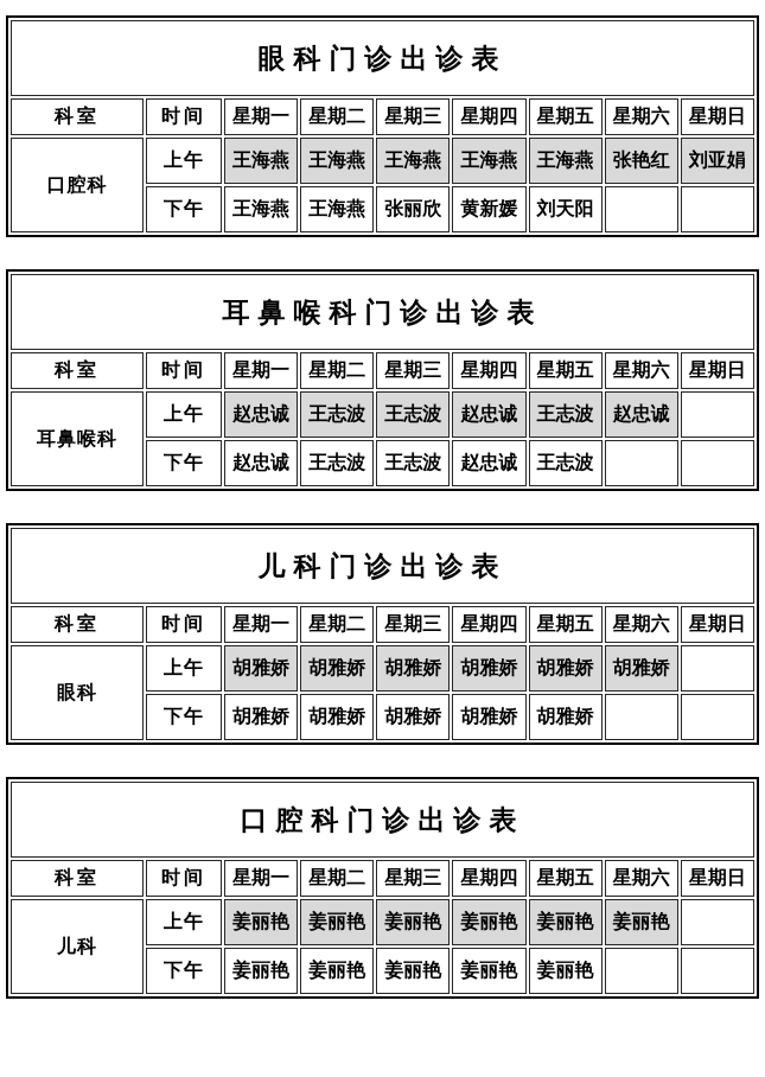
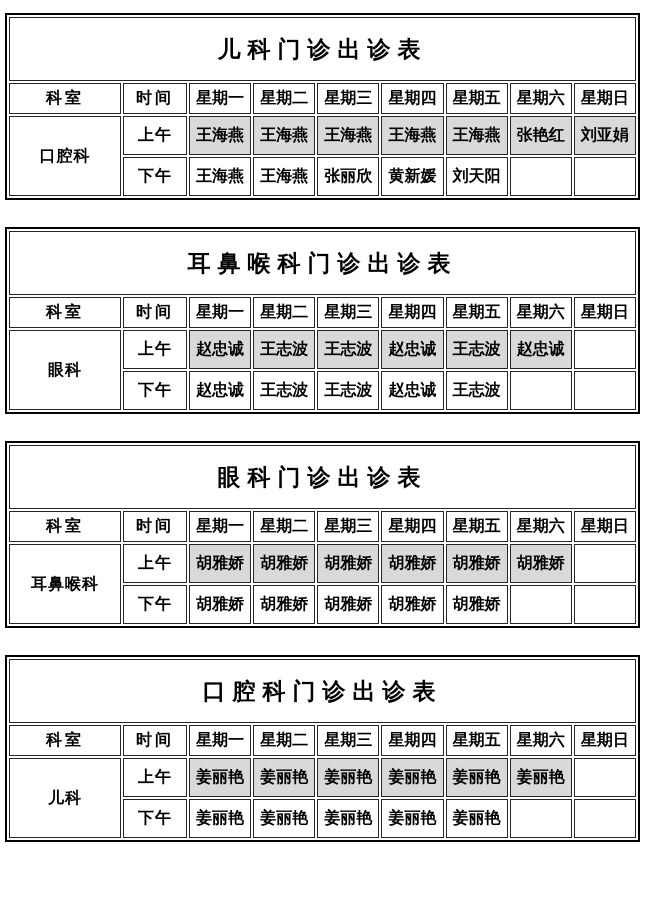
- 眼科门诊出诊表
+ 儿科门诊出诊表
  科室	时间	星期一	星期二	星期三	星期四	星期五	星期六	星期日
  口腔科	上午	王海燕	王海燕	王海燕	王海燕	王海燕	张艳红	刘亚娟
  下午	王海燕	王海燕	张丽欣	黄新媛	刘天阳
  耳鼻喉科门诊出诊表
  科室	时间	星期一	星期二	星期三	星期四	星期五	星期六	星期日
- 耳鼻喉科	上午	赵忠诚	王志波	王志波	赵忠诚	王志波	赵忠诚
+ 眼科	上午	赵忠诚	王志波	王志波	赵忠诚	王志波	赵忠诚
  下午	赵忠诚	王志波	王志波	赵忠诚	王志波
- 儿科门诊出诊表
+ 眼科门诊出诊表
  科室	时间	星期一	星期二	星期三	星期四	星期五	星期六	星期日
- 眼科	上午	胡雅娇	胡雅娇	胡雅娇	胡雅娇	胡雅娇	胡雅娇
+ 耳鼻喉科	上午	胡雅娇	胡雅娇	胡雅娇	胡雅娇	胡雅娇	胡雅娇
  下午	胡雅娇	胡雅娇	胡雅娇	胡雅娇	胡雅娇
  口腔科门诊出诊表
  科室	时间	星期一	星期二	星期三	星期四	星期五	星期六	星期日
  儿科	上午	姜丽艳	姜丽艳	姜丽艳	姜丽艳	姜丽艳	姜丽艳
  下午	姜丽艳	姜丽艳	姜丽艳	姜丽艳	姜丽艳
